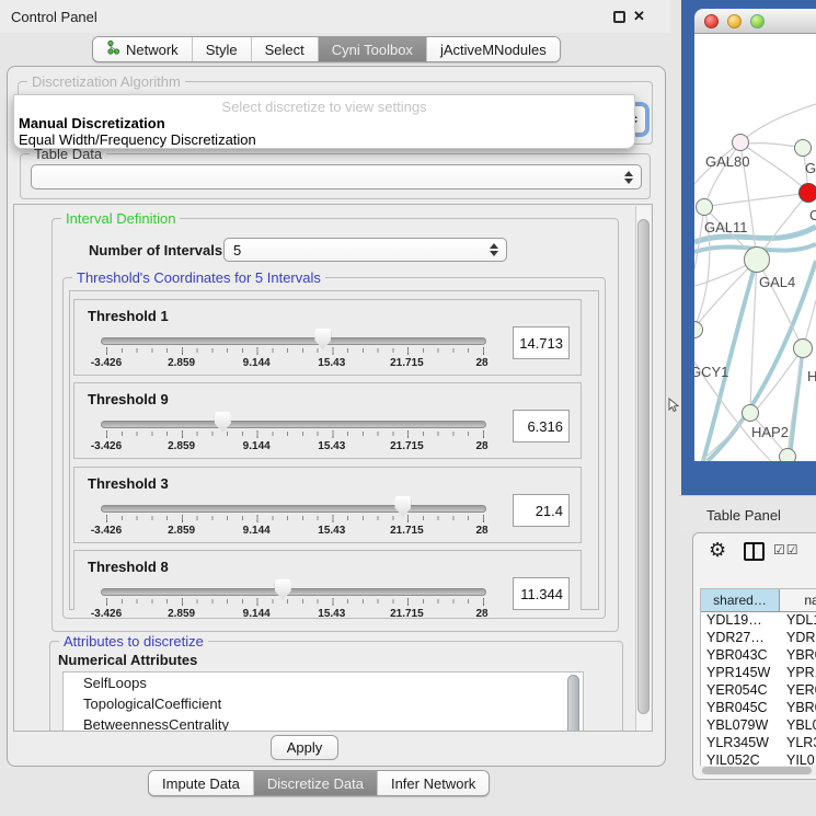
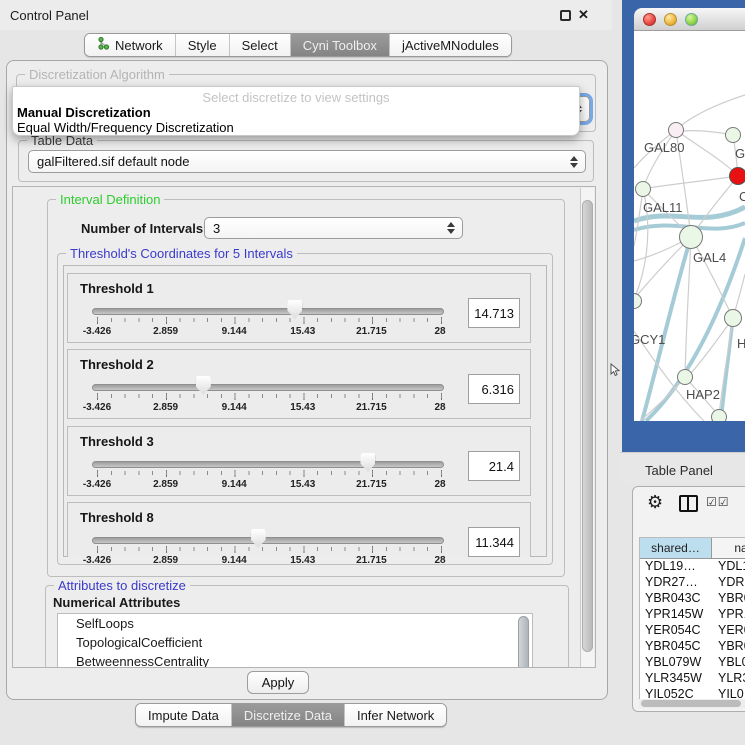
  Control Panel
  ✕
  Network
  Style
  Select
  Cyni Toolbox
  jActiveMNodules
  Discretization Algorithm
  Select discretize to view settings
  Manual Discretization
  Equal Width/Frequency Discretization
  Table Data
+ galFiltered.sif default node
  Interval Definition
  Number of Intervals
- 5
+ 3
  Threshold's Coordinates for 5 Intervals
  Threshold 1
  -3.426
  2.859
  9.144
  15.43
  21.715
  28
  14.713
- Threshold 9
+ Threshold 2
  -3.426
  2.859
  9.144
  15.43
  21.715
  28
  6.316
  Threshold 3
  -3.426
  2.859
  9.144
  15.43
  21.715
  28
  21.4
  Threshold 8
  -3.426
  2.859
  9.144
  15.43
  21.715
  28
  11.344
  Attributes to discretize
  Numerical Attributes
  SelfLoops
  TopologicalCoefficient
  BetweennessCentrality
  Apply
  Impute Data
  Discretize Data
  Infer Network
  GAL80
  C
  GAL11
  GAL4
  GCY1
  H
  HAP2
  Table Panel
  ⚙
  ☑☑
  shared…
  na
  YDL19…
  YDL
  YDR27…
  YDR
  YBR043C
  YBR
  YPR145W
  YPR
  YER054C
  YER
  YBR045C
  YBR
  YBL079W
  YBL
  YLR345W
  YLR
  YIL052C
  YIL0
